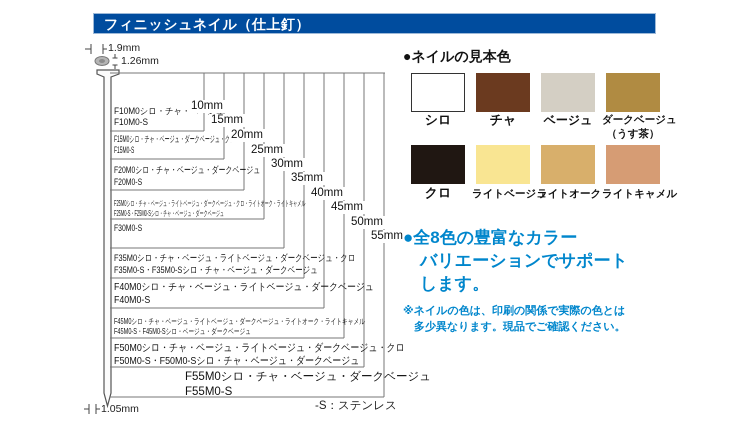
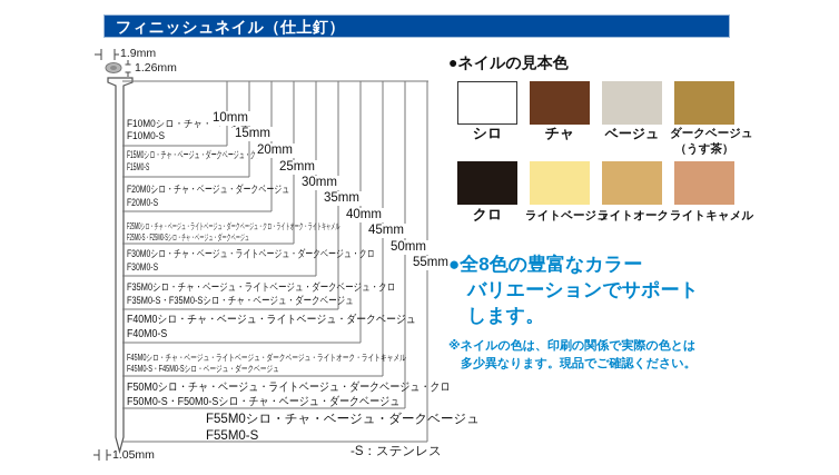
  フィニッシュネイル（仕上釘）
  1.9mm
  1.26mm
  1.05mm
  -S：ステンレス
  F10M0シロ・チャ・
  F10M0-S
  F15M0シロ・チャ・ベージュ・ダークベージュ・ク
  F15M0-S
  F20M0シロ・チャ・ベージュ・ダークベージュ
  F20M0-S
  F25M0シロ・チャ・ベージュ・ライトベージュ・ダークベージュ・クロ・ライトオーク・ライトキャメル
  F25M0-S・F25M0-Sシロ・チャ・ベージュ・ダークベージュ
+ F30M0シロ・チャ・ベージュ・ライトベージュ・ダークベージュ・クロ
  F30M0-S
  F35M0シロ・チャ・ベージュ・ライトベージュ・ダークベージュ・クロ
  F35M0-S・F35M0-Sシロ・チャ・ベージュ・ダークベージュ
  F40M0シロ・チャ・ベージュ・ライトベージュ・ダークベージュ
  F40M0-S
  F45M0シロ・チャ・ベージュ・ライトベージュ・ダークベージュ・ライトオーク・ライトキャメル
  F45M0-S・F45M0-Sシロ・ベージュ・ダークベージュ
  F50M0シロ・チャ・ベージュ・ライトベージュ・ダークベージュ・クロ
  F50M0-S・F50M0-Sシロ・チャ・ベージュ・ダークベージュ
  F55M0シロ・チャ・ベージュ・ダークベージュ
  F55M0-S
  10mm
  15mm
  20mm
  25mm
  30mm
  35mm
  40mm
  45mm
  50mm
  55mm
  ●ネイルの見本色
  シロ
  チャ
  ベージュ
  ダークベージュ
  （うす茶）
  クロ
  ライトベージュ
  ライトオーク
  ライトキャメル
  ●全8色の豊富なカラー
  バリエーションでサポート
  します。
  ※ネイルの色は、印刷の関係で実際の色とは
  多少異なります。現品でご確認ください。
